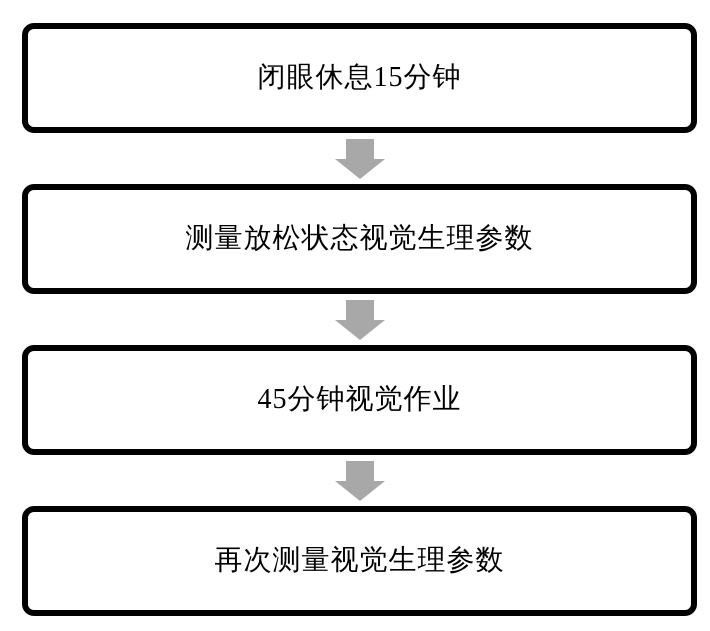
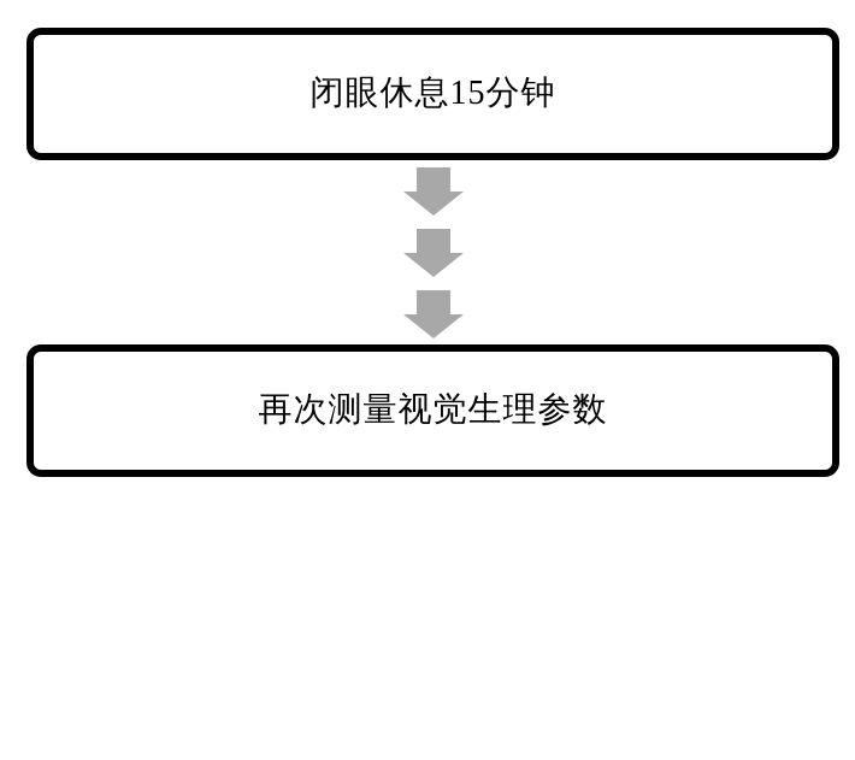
  闭眼休息15分钟
- 测量放松状态视觉生理参数
- 45分钟视觉作业
  再次测量视觉生理参数
